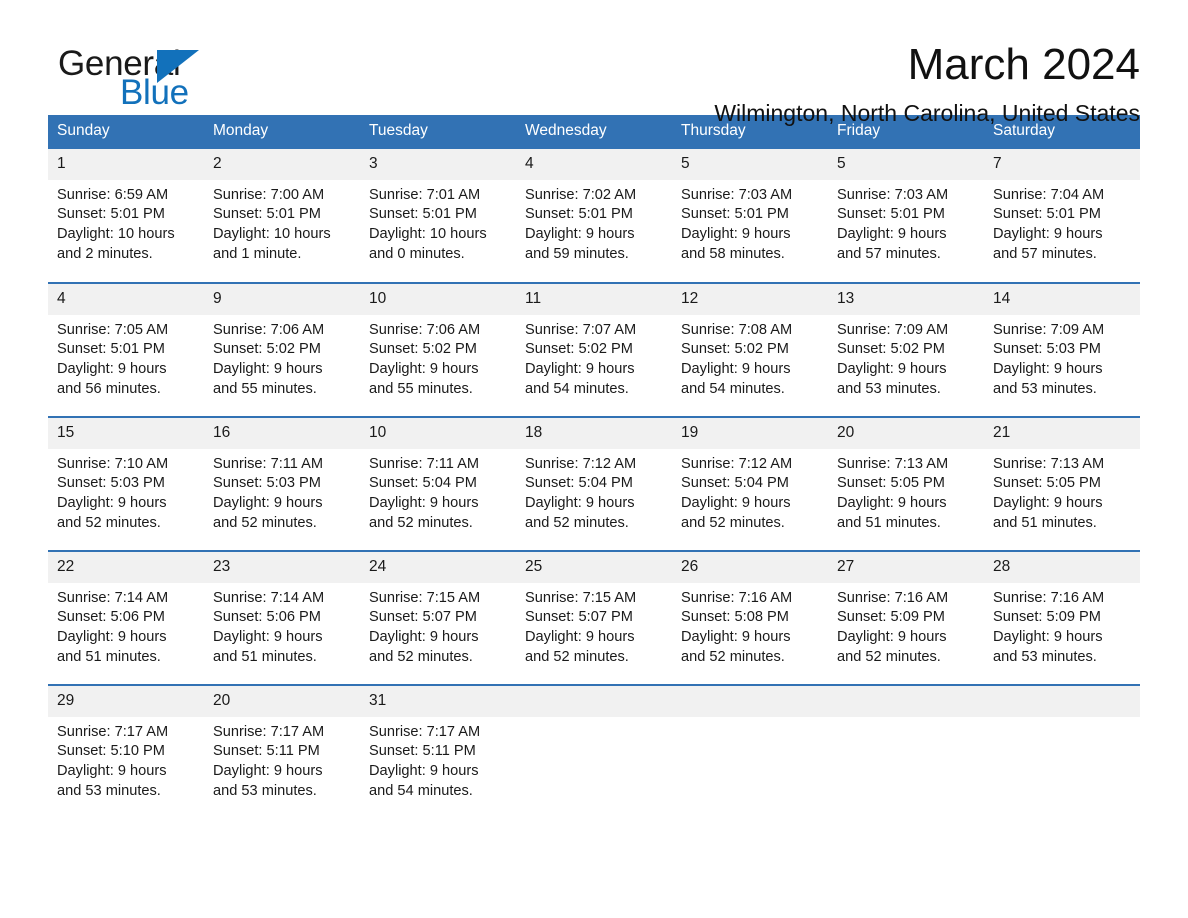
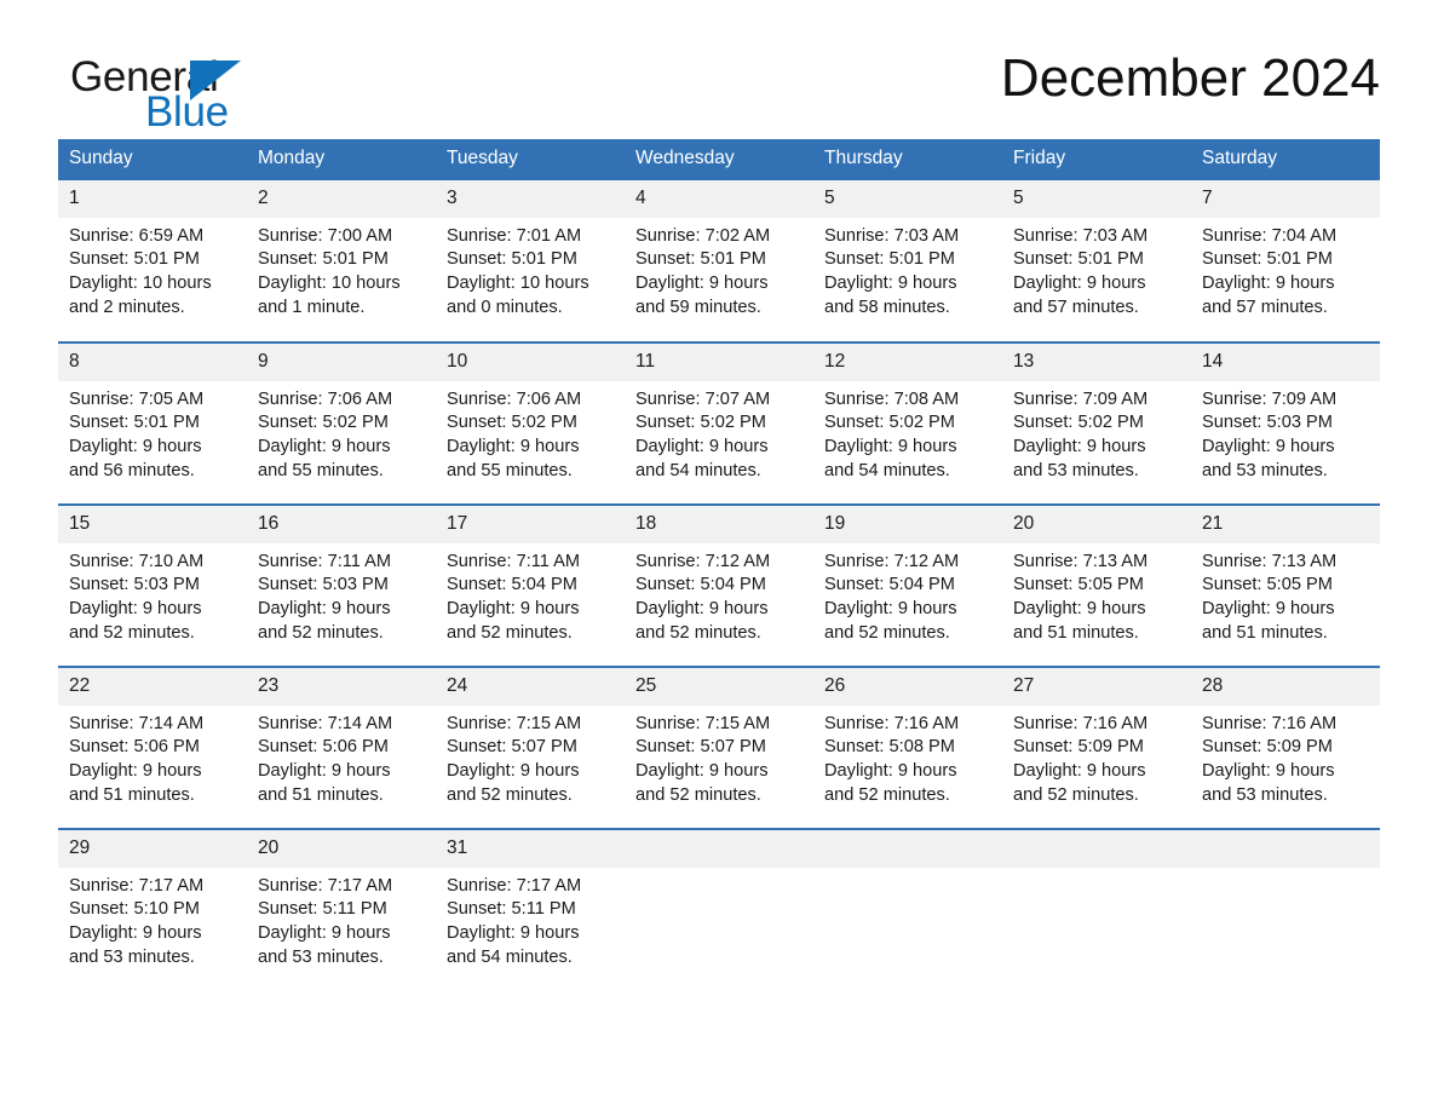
  General
  Blue
- March 2024
+ December 2024
- Wilmington, North Carolina, United States
  Sunday	Monday	Tuesday	Wednesday	Thursday	Friday	Saturday
  1Sunrise: 6:59 AMSunset: 5:01 PMDaylight: 10 hoursand 2 minutes.	2Sunrise: 7:00 AMSunset: 5:01 PMDaylight: 10 hoursand 1 minute.	3Sunrise: 7:01 AMSunset: 5:01 PMDaylight: 10 hoursand 0 minutes.	4Sunrise: 7:02 AMSunset: 5:01 PMDaylight: 9 hoursand 59 minutes.	5Sunrise: 7:03 AMSunset: 5:01 PMDaylight: 9 hoursand 58 minutes.	5Sunrise: 7:03 AMSunset: 5:01 PMDaylight: 9 hoursand 57 minutes.	7Sunrise: 7:04 AMSunset: 5:01 PMDaylight: 9 hoursand 57 minutes.
- 4Sunrise: 7:05 AMSunset: 5:01 PMDaylight: 9 hoursand 56 minutes.	9Sunrise: 7:06 AMSunset: 5:02 PMDaylight: 9 hoursand 55 minutes.	10Sunrise: 7:06 AMSunset: 5:02 PMDaylight: 9 hoursand 55 minutes.	11Sunrise: 7:07 AMSunset: 5:02 PMDaylight: 9 hoursand 54 minutes.	12Sunrise: 7:08 AMSunset: 5:02 PMDaylight: 9 hoursand 54 minutes.	13Sunrise: 7:09 AMSunset: 5:02 PMDaylight: 9 hoursand 53 minutes.	14Sunrise: 7:09 AMSunset: 5:03 PMDaylight: 9 hoursand 53 minutes.
+ 8Sunrise: 7:05 AMSunset: 5:01 PMDaylight: 9 hoursand 56 minutes.	9Sunrise: 7:06 AMSunset: 5:02 PMDaylight: 9 hoursand 55 minutes.	10Sunrise: 7:06 AMSunset: 5:02 PMDaylight: 9 hoursand 55 minutes.	11Sunrise: 7:07 AMSunset: 5:02 PMDaylight: 9 hoursand 54 minutes.	12Sunrise: 7:08 AMSunset: 5:02 PMDaylight: 9 hoursand 54 minutes.	13Sunrise: 7:09 AMSunset: 5:02 PMDaylight: 9 hoursand 53 minutes.	14Sunrise: 7:09 AMSunset: 5:03 PMDaylight: 9 hoursand 53 minutes.
- 15Sunrise: 7:10 AMSunset: 5:03 PMDaylight: 9 hoursand 52 minutes.	16Sunrise: 7:11 AMSunset: 5:03 PMDaylight: 9 hoursand 52 minutes.	10Sunrise: 7:11 AMSunset: 5:04 PMDaylight: 9 hoursand 52 minutes.	18Sunrise: 7:12 AMSunset: 5:04 PMDaylight: 9 hoursand 52 minutes.	19Sunrise: 7:12 AMSunset: 5:04 PMDaylight: 9 hoursand 52 minutes.	20Sunrise: 7:13 AMSunset: 5:05 PMDaylight: 9 hoursand 51 minutes.	21Sunrise: 7:13 AMSunset: 5:05 PMDaylight: 9 hoursand 51 minutes.
+ 15Sunrise: 7:10 AMSunset: 5:03 PMDaylight: 9 hoursand 52 minutes.	16Sunrise: 7:11 AMSunset: 5:03 PMDaylight: 9 hoursand 52 minutes.	17Sunrise: 7:11 AMSunset: 5:04 PMDaylight: 9 hoursand 52 minutes.	18Sunrise: 7:12 AMSunset: 5:04 PMDaylight: 9 hoursand 52 minutes.	19Sunrise: 7:12 AMSunset: 5:04 PMDaylight: 9 hoursand 52 minutes.	20Sunrise: 7:13 AMSunset: 5:05 PMDaylight: 9 hoursand 51 minutes.	21Sunrise: 7:13 AMSunset: 5:05 PMDaylight: 9 hoursand 51 minutes.
  22Sunrise: 7:14 AMSunset: 5:06 PMDaylight: 9 hoursand 51 minutes.	23Sunrise: 7:14 AMSunset: 5:06 PMDaylight: 9 hoursand 51 minutes.	24Sunrise: 7:15 AMSunset: 5:07 PMDaylight: 9 hoursand 52 minutes.	25Sunrise: 7:15 AMSunset: 5:07 PMDaylight: 9 hoursand 52 minutes.	26Sunrise: 7:16 AMSunset: 5:08 PMDaylight: 9 hoursand 52 minutes.	27Sunrise: 7:16 AMSunset: 5:09 PMDaylight: 9 hoursand 52 minutes.	28Sunrise: 7:16 AMSunset: 5:09 PMDaylight: 9 hoursand 53 minutes.
  29Sunrise: 7:17 AMSunset: 5:10 PMDaylight: 9 hoursand 53 minutes.	20Sunrise: 7:17 AMSunset: 5:11 PMDaylight: 9 hoursand 53 minutes.	31Sunrise: 7:17 AMSunset: 5:11 PMDaylight: 9 hoursand 54 minutes.
